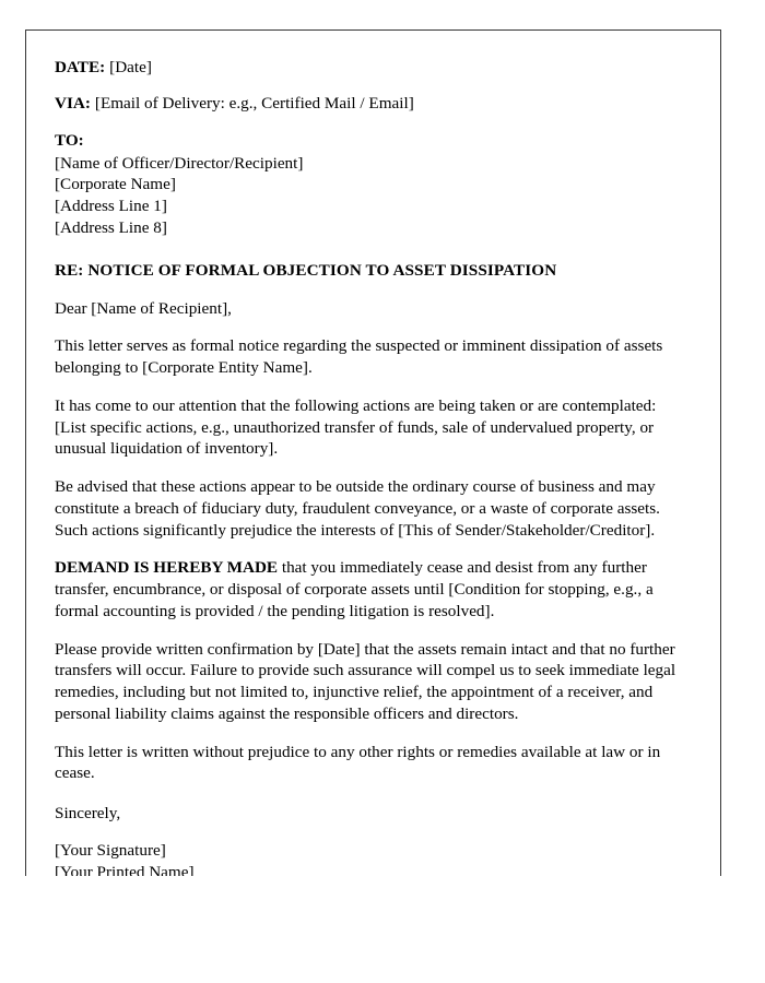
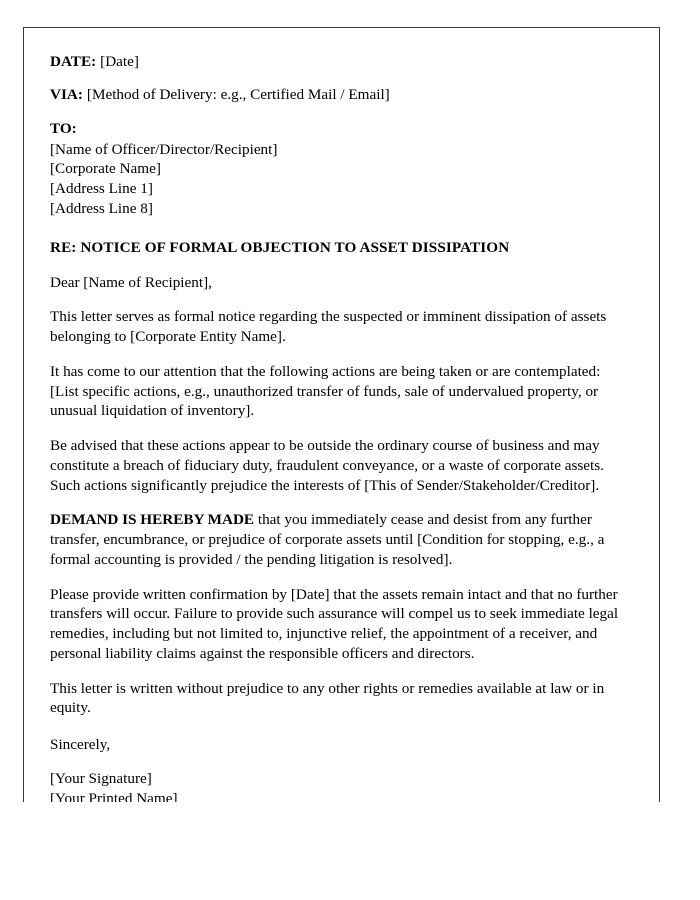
  DATE: [Date]
- VIA: [Email of Delivery: e.g., Certified Mail / Email]
+ VIA: [Method of Delivery: e.g., Certified Mail / Email]
  TO:
  [Name of Officer/Director/Recipient]
  [Corporate Name]
  [Address Line 1]
  [Address Line 8]
  RE: NOTICE OF FORMAL OBJECTION TO ASSET DISSIPATION
  Dear [Name of Recipient],
  This letter serves as formal notice regarding the suspected or imminent dissipation of assets belonging to [Corporate Entity Name].
  It has come to our attention that the following actions are being taken or are contemplated: [List specific actions, e.g., unauthorized transfer of funds, sale of undervalued property, or unusual liquidation of inventory].
  Be advised that these actions appear to be outside the ordinary course of business and may constitute a breach of fiduciary duty, fraudulent conveyance, or a waste of corporate assets. Such actions significantly prejudice the interests of [This of Sender/Stakeholder/Creditor].
- DEMAND IS HEREBY MADE that you immediately cease and desist from any further transfer, encumbrance, or disposal of corporate assets until [Condition for stopping, e.g., a formal accounting is provided / the pending litigation is resolved].
+ DEMAND IS HEREBY MADE that you immediately cease and desist from any further transfer, encumbrance, or prejudice of corporate assets until [Condition for stopping, e.g., a formal accounting is provided / the pending litigation is resolved].
  Please provide written confirmation by [Date] that the assets remain intact and that no further transfers will occur. Failure to provide such assurance will compel us to seek immediate legal remedies, including but not limited to, injunctive relief, the appointment of a receiver, and personal liability claims against the responsible officers and directors.
- This letter is written without prejudice to any other rights or remedies available at law or in cease.
+ This letter is written without prejudice to any other rights or remedies available at law or in equity.
  Sincerely,
  [Your Signature]
  [Your Printed Name]
